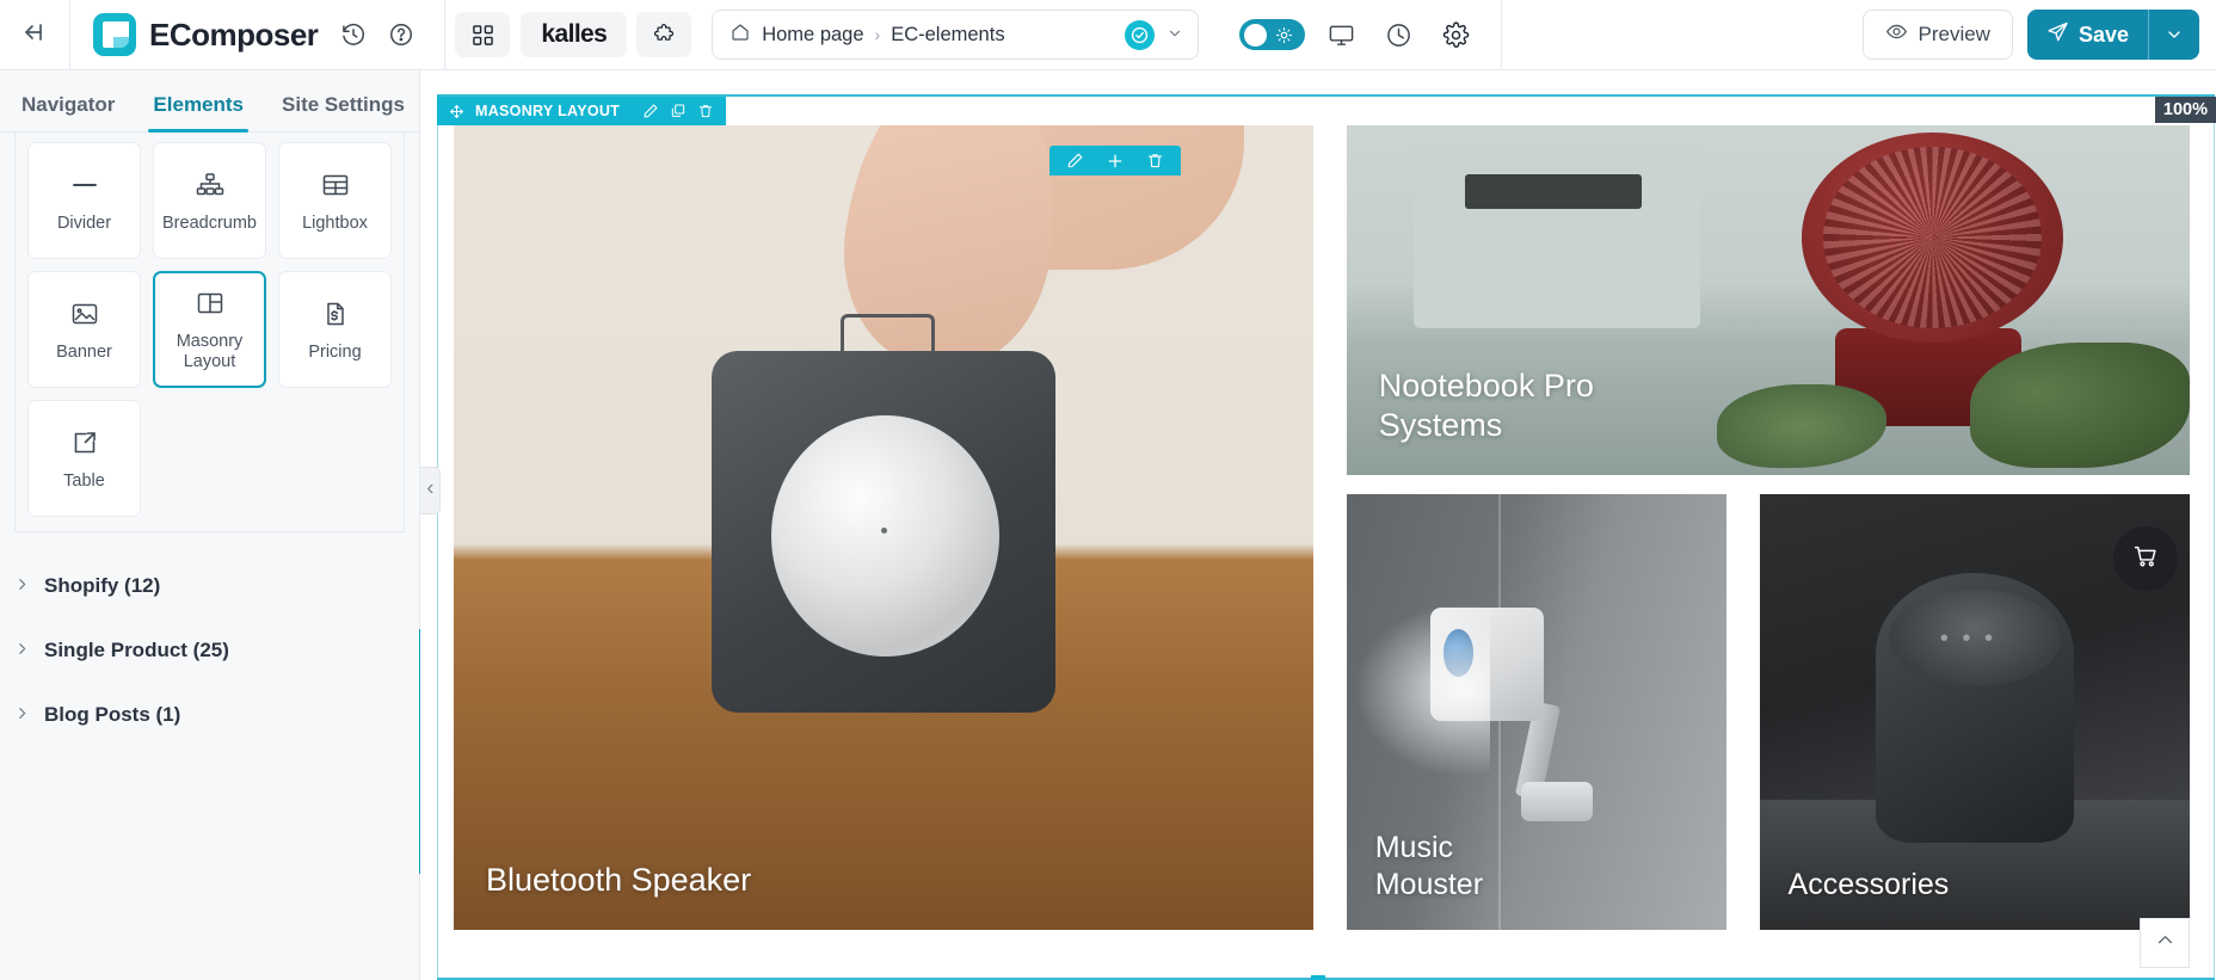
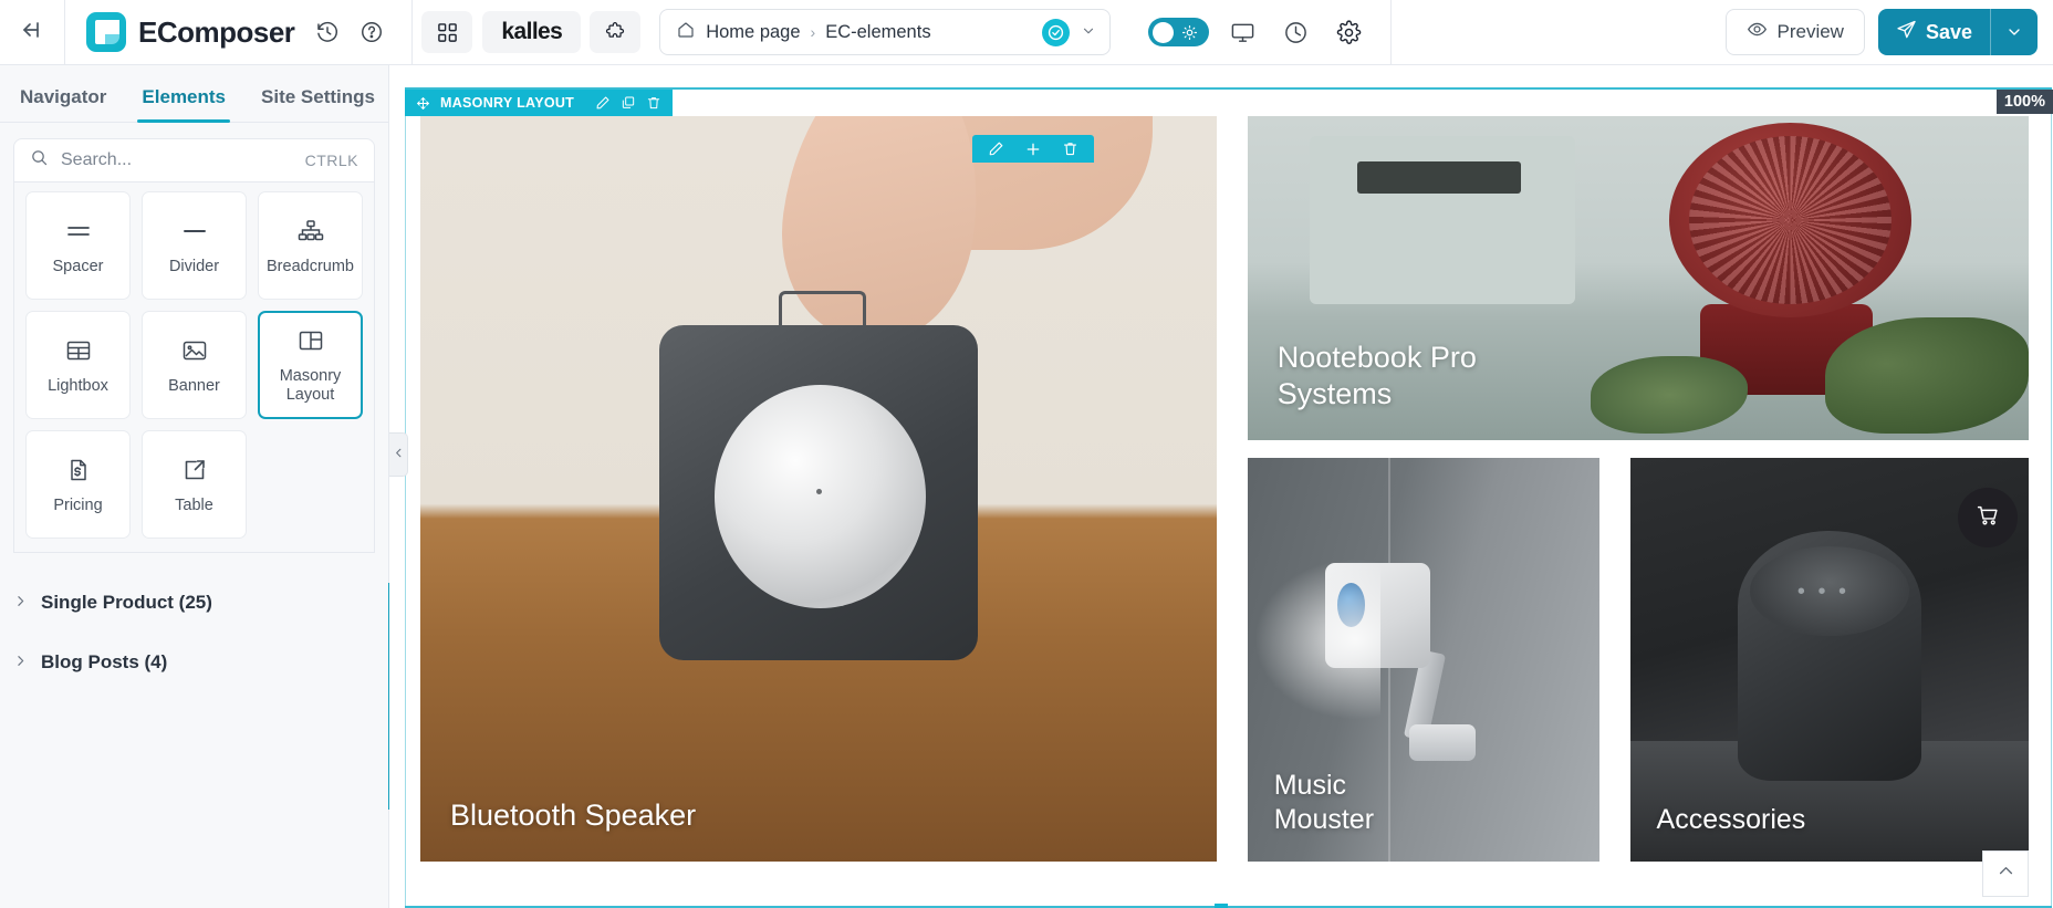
  EComposer
  kalles
  Home page
  ›
  EC-elements
  Preview
  Save
  Navigator
  Elements
  Site Settings
+ Search...
+ CTRLK
+ Spacer
  Divider
  Breadcrumb
  Lightbox
  Banner
  Masonry
  Layout
  Pricing
  Table
- Shopify (12)
  Single Product (25)
- Blog Posts (1)
+ Blog Posts (4)
  MASONRY LAYOUT
  100%
  Bluetooth Speaker
  Nootebook Pro
  Systems
  Music
  Mouster
  • • •
  Accessories
